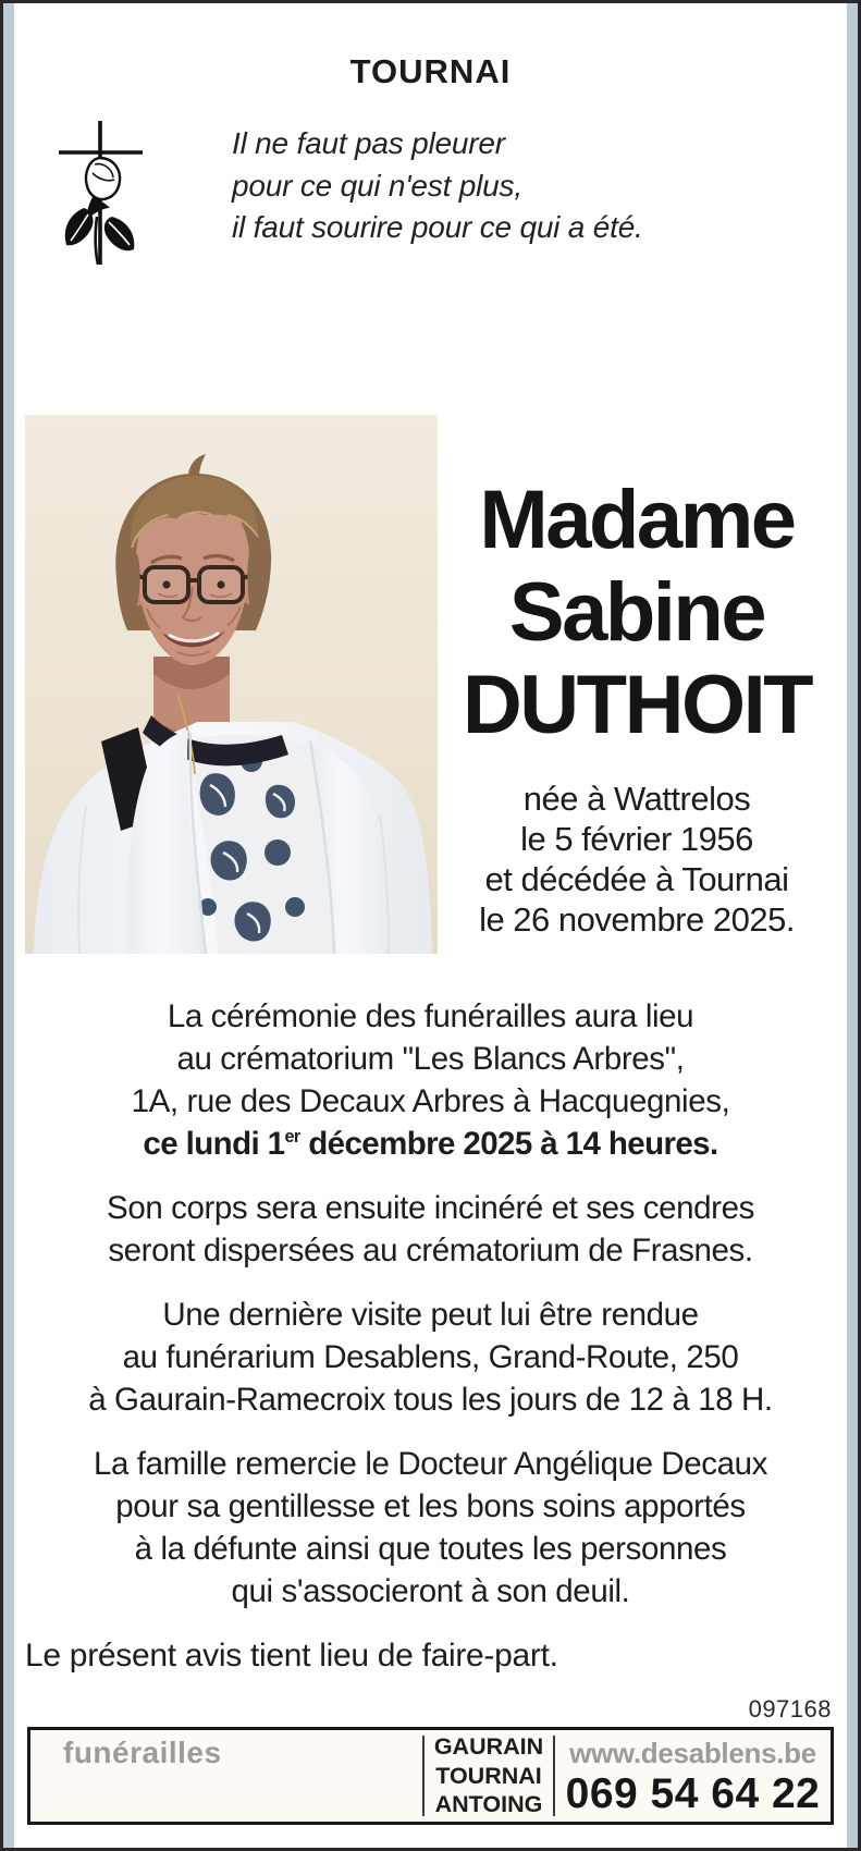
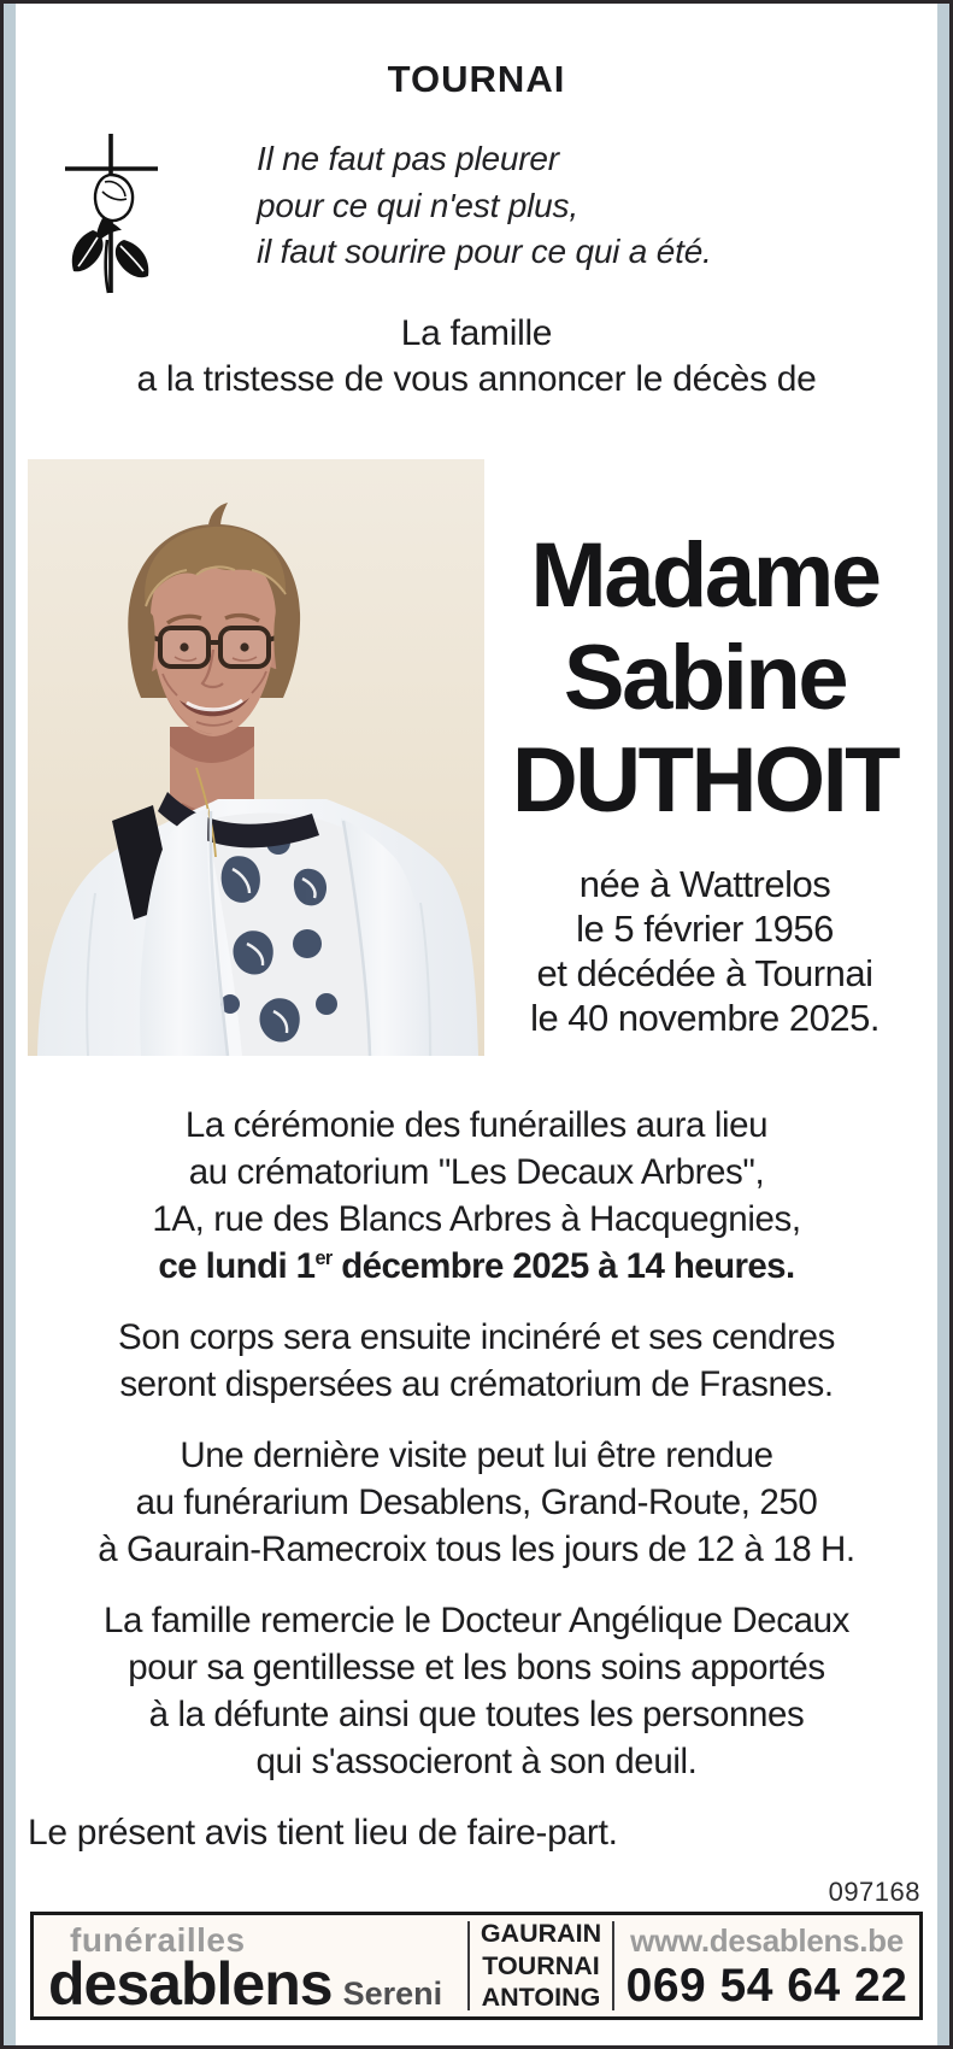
  TOURNAI
  Il ne faut pas pleurer
  pour ce qui n'est plus,
  il faut sourire pour ce qui a été.
+ La famille
+ a la tristesse de vous annoncer le décès de
  Madame
  Sabine
  DUTHOIT
  née à Wattrelos
  le 5 février 1956
  et décédée à Tournai
- le 26 novembre 2025.
+ le 40 novembre 2025.
  La cérémonie des funérailles aura lieu
- au crématorium "Les Blancs Arbres",
+ au crématorium "Les Decaux Arbres",
- 1A, rue des Decaux Arbres à Hacquegnies,
+ 1A, rue des Blancs Arbres à Hacquegnies,
  ce lundi 1er décembre 2025 à 14 heures.
  Son corps sera ensuite incinéré et ses cendres
  seront dispersées au crématorium de Frasnes.
  Une dernière visite peut lui être rendue
  au funérarium Desablens, Grand-Route, 250
  à Gaurain-Ramecroix tous les jours de 12 à 18 H.
  La famille remercie le Docteur Angélique Decaux
  pour sa gentillesse et les bons soins apportés
  à la défunte ainsi que toutes les personnes
  qui s'associeront à son deuil.
  Le présent avis tient lieu de faire-part.
  097168
  funérailles
+ desablens
+ Sereni
  GAURAIN
  TOURNAI
  ANTOING
  www.desablens.be
  069 54 64 22
